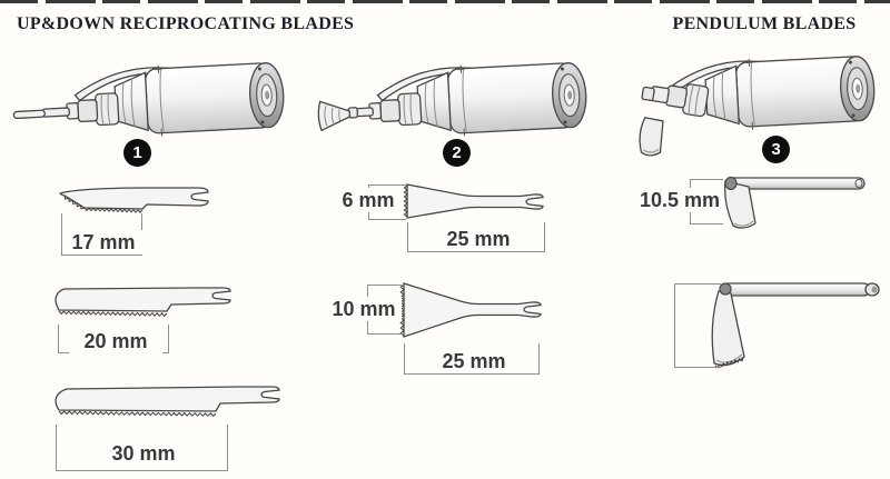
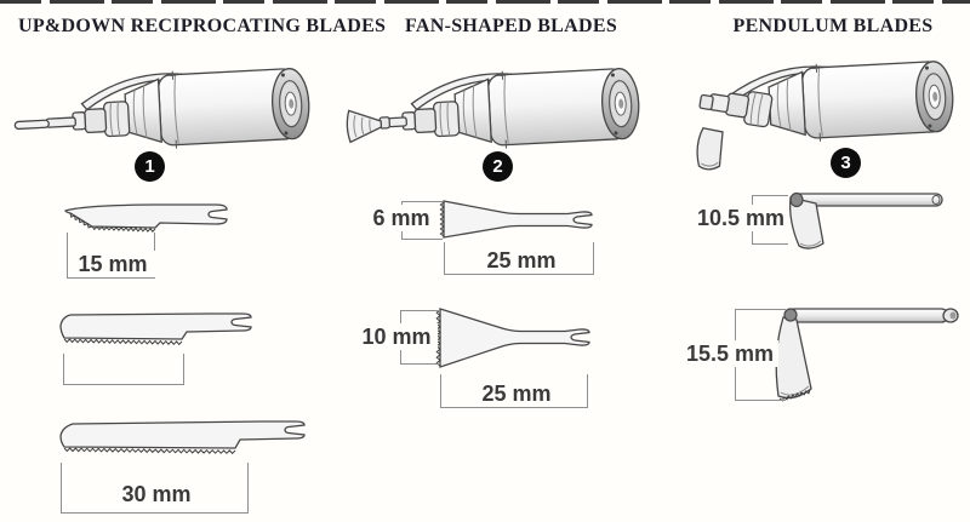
  UP&DOWN RECIPROCATING BLADES
+ FAN-SHAPED BLADES
  PENDULUM BLADES
  1
- 17 mm
+ 15 mm
- 20 mm
  30 mm
  2
  6 mm
  25 mm
  10 mm
  25 mm
  3
  10.5 mm
+ 15.5 mm
